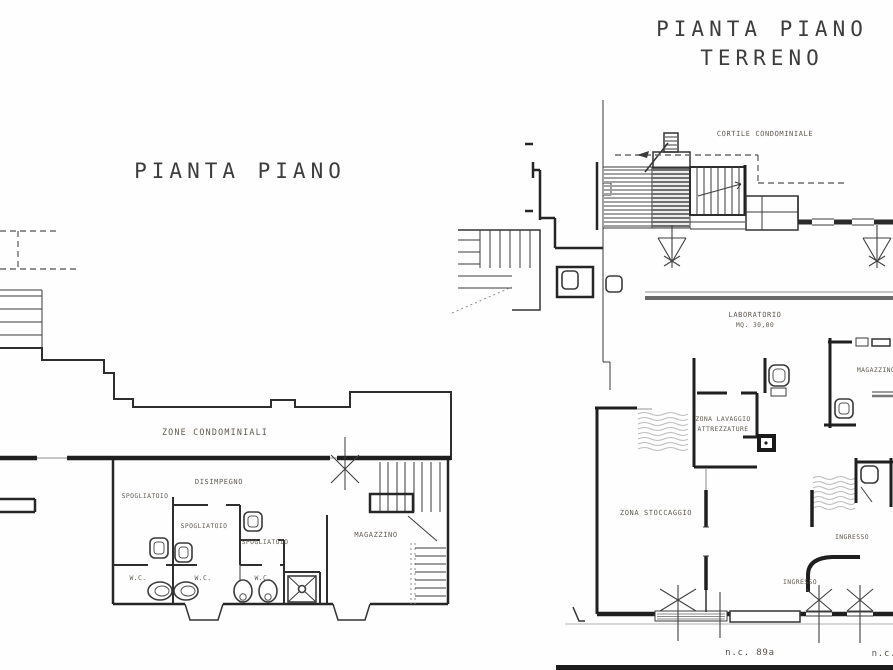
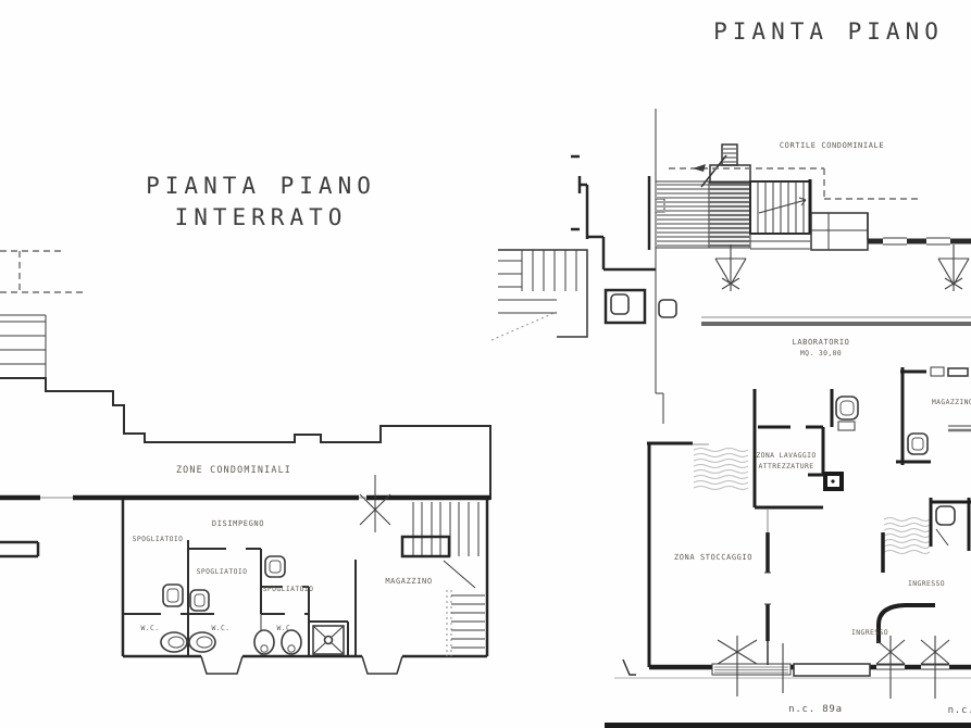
  PIANTA PIANO
+ INTERRATO
  PIANTA PIANO
- TERRENO
  CORTILE CONDOMINIALE
  ZONE CONDOMINIALI
  DISIMPEGNO
  SPOGLIATOIO
  SPOGLIATOIO
  SPOGLIATOIO
  W.C.
  W.C.
  W.C.
  MAGAZZINO
  LABORATORIO
  MQ. 30,00
  ZONA LAVAGGIO
  ATTREZZATURE
  ZONA STOCCAGGIO
  MAGAZZIN
  INGRESSO
  INGRESSO
  n.c. 89a
  n.c
